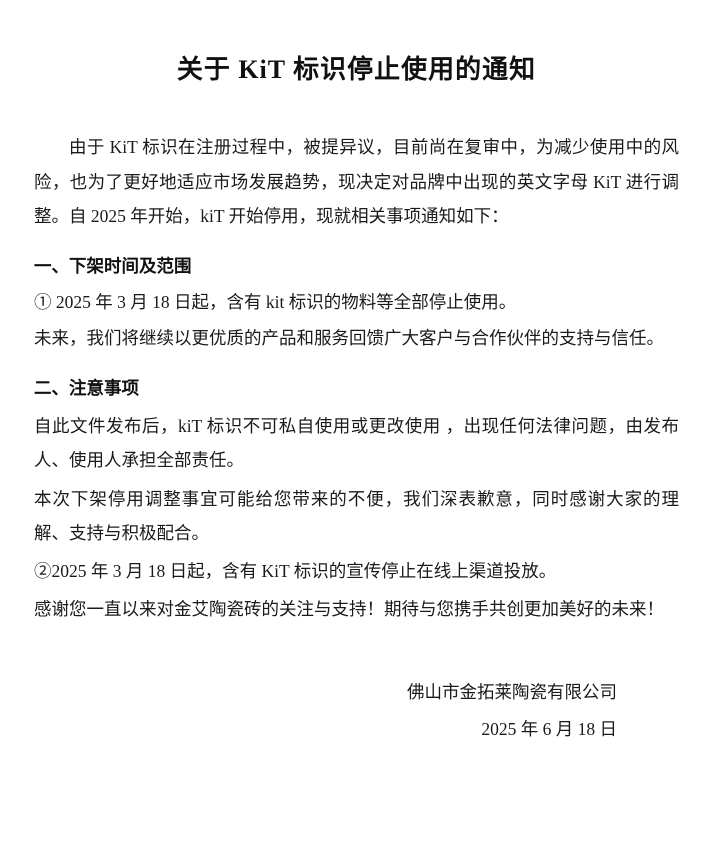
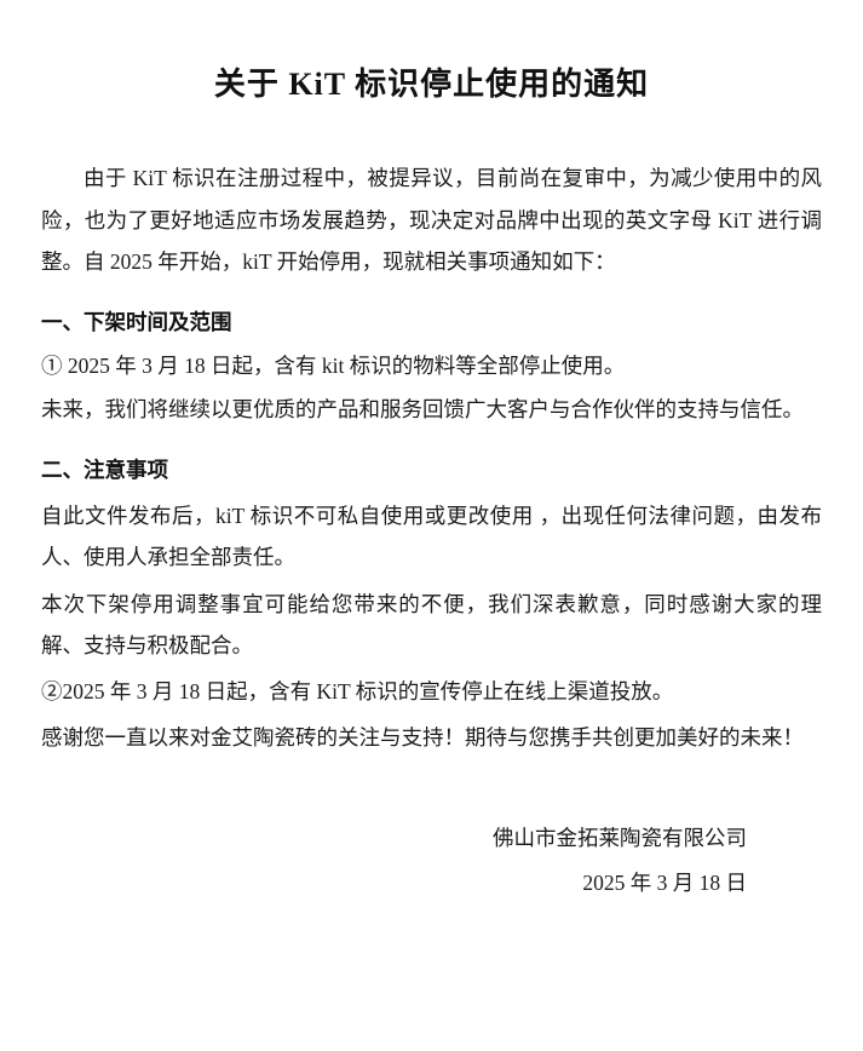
  关于 KiT 标识停止使用的通知
  由于 KiT 标识在注册过程中，被提异议，目前尚在复审中，为减少使用中的风险，也为了更好地适应市场发展趋势，现决定对品牌中出现的英文字母 KiT 进行调整。自 2025 年开始，kiT 开始停用，现就相关事项通知如下：
  一、下架时间及范围
  ① 2025 年 3 月 18 日起，含有 kit 标识的物料等全部停止使用。
  未来，我们将继续以更优质的产品和服务回馈广大客户与合作伙伴的支持与信任。
  二、注意事项
  自此文件发布后，kiT 标识不可私自使用或更改使用 ，出现任何法律问题，由发布人、使用人承担全部责任。
  本次下架停用调整事宜可能给您带来的不便，我们深表歉意，同时感谢大家的理解、支持与积极配合。
  ②2025 年 3 月 18 日起，含有 KiT 标识的宣传停止在线上渠道投放。
  感谢您一直以来对金艾陶瓷砖的关注与支持！期待与您携手共创更加美好的未来！
  佛山市金拓莱陶瓷有限公司
- 2025 年 6 月 18 日
+ 2025 年 3 月 18 日
